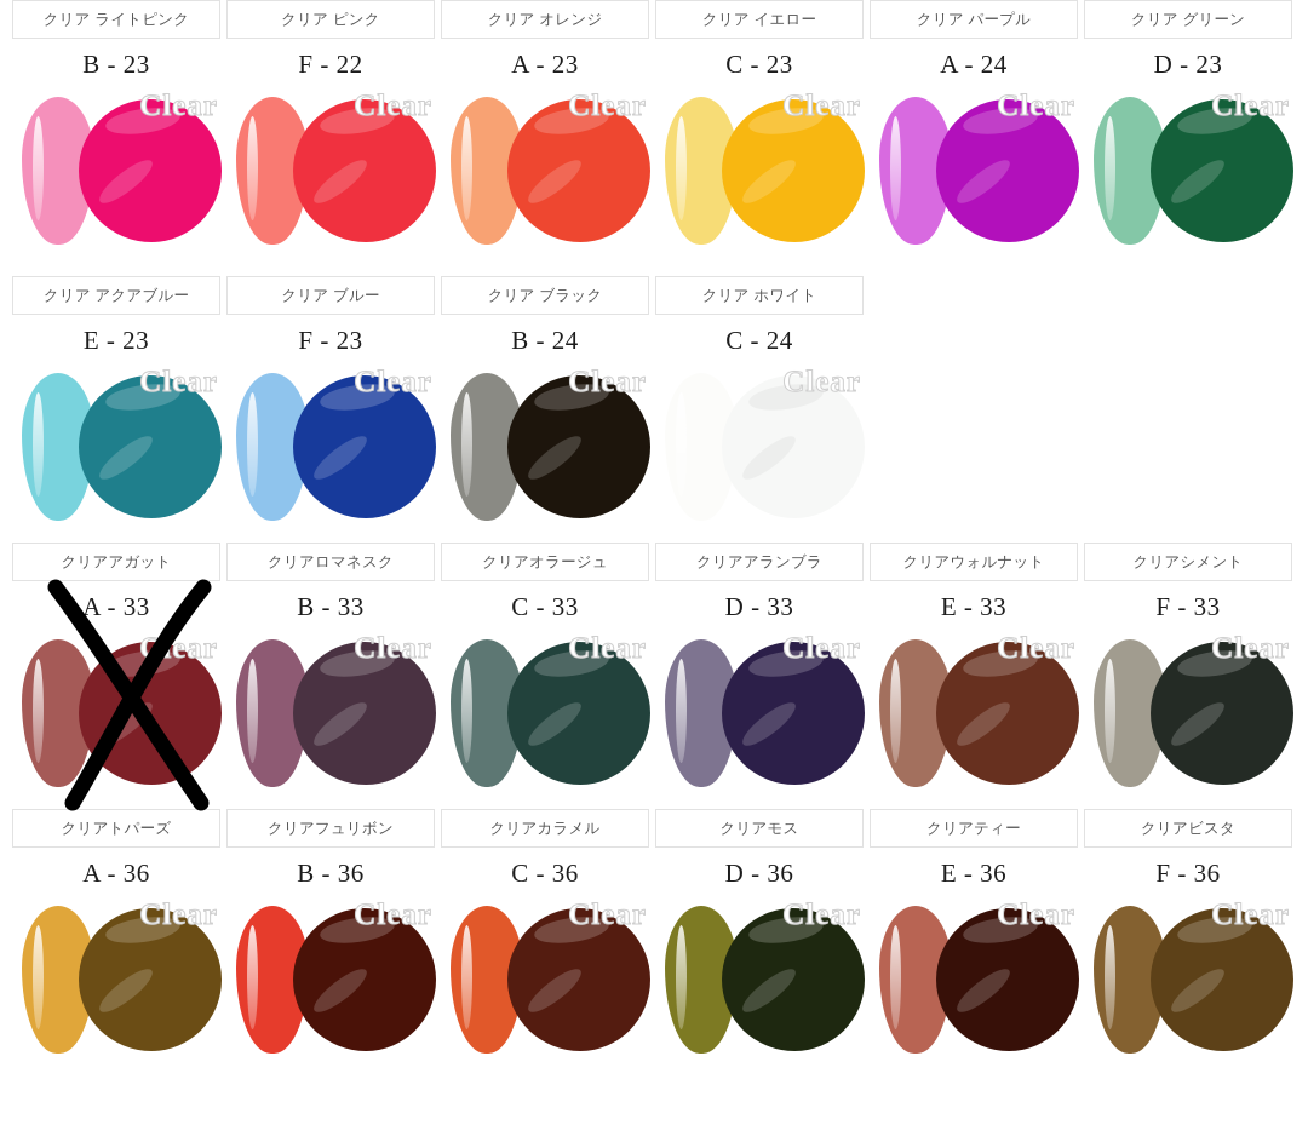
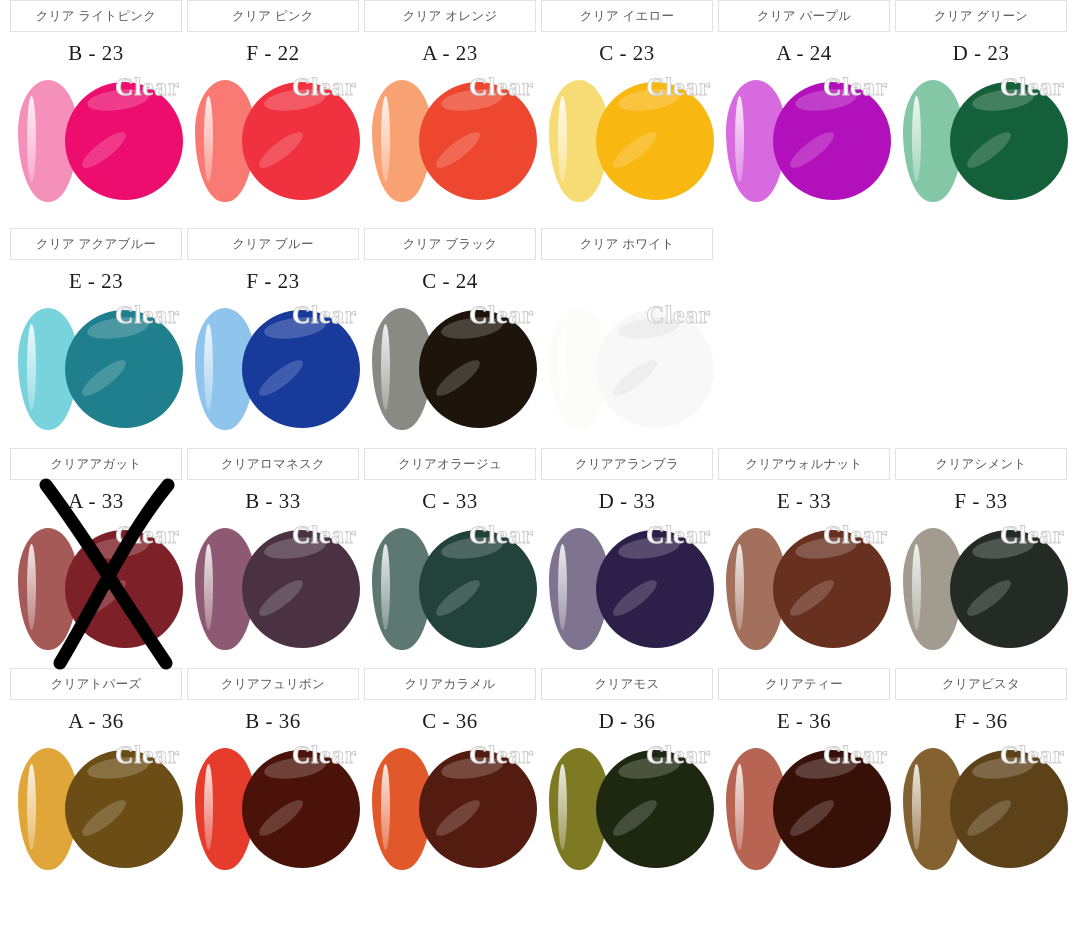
  クリア ライトピンク
  クリア ピンク
  クリア オレンジ
  クリア イエロー
  クリア パープル
  クリア グリーン
  B - 23
  F - 22
  A - 23
  C - 23
  A - 24
  D - 23
  Clear
  Clear
  Clear
  Clear
  Clear
  Clear
  クリア アクアブルー
  クリア ブルー
  クリア ブラック
  クリア ホワイト
  E - 23
  F - 23
- B - 24
  C - 24
  Clear
  Clear
  Clear
  Clear
  クリアアガット
  クリアロマネスク
  クリアオラージュ
  クリアアランブラ
  クリアウォルナット
  クリアシメント
  A - 33
  B - 33
  C - 33
  D - 33
  E - 33
  F - 33
  Cear
  Clear
  Clear
  Clear
  Clear
  Clear
  クリアトパーズ
  クリアフュリボン
  クリアカラメル
  クリアモス
  クリアティー
  クリアビスタ
  A - 36
  B - 36
  C - 36
  D - 36
  E - 36
  F - 36
  Clear
  Clear
  Clear
  Clear
  Clear
  Clear
